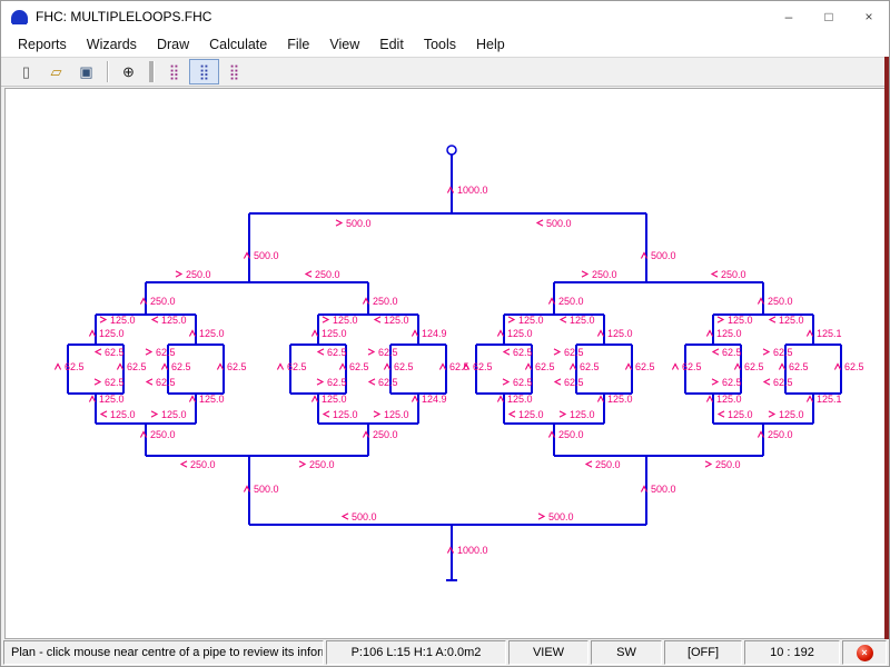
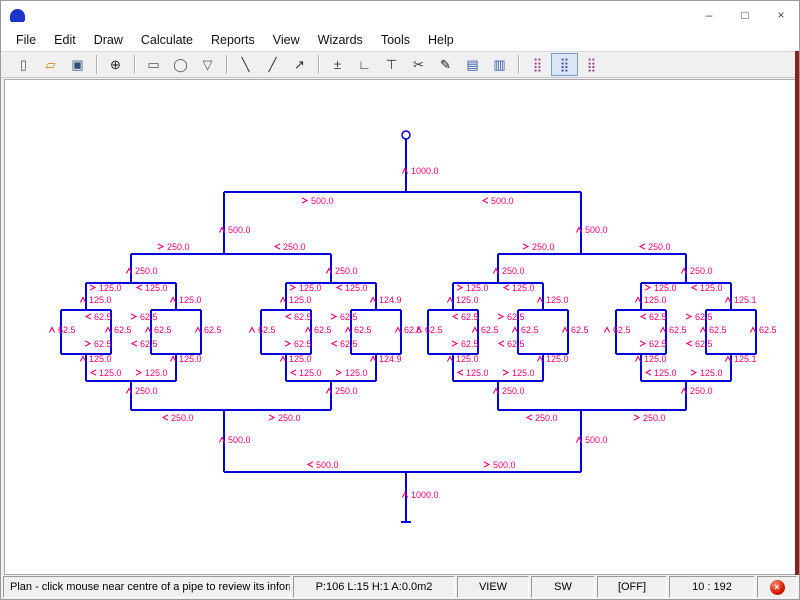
- FHC: MULTIPLELOOPS.FHC
  –
  □
  ×
- Reports
+ File
- Wizards
+ Edit
  Draw
  Calculate
- File
+ Reports
  View
- Edit
+ Wizards
  Tools
  Help
  ▯
  ▱
  ▣
  ⊕
+ ▭
+ ◯
+ ▽
+ ╲
+ ╱
+ ↗
+ ±
+ ∟
+ ⊤
+ ✂
+ ✎
+ ▤
+ ▥
  ⣿
  ⣿
  ⣿
  1000.0
  500.0
  500.0
  500.0
  500.0
  250.0
  250.0
  250.0
  250.0
  250.0
  125.0
  125.0
  125.0
  125.0
  62.5
  62.5
  62.5
  62.5
  62.5
  62.5
  62.5
  62.5
  125.0
  125.0
  125.0
  125.0
  250.0
  250.0
  125.0
  125.0
  125.0
  124.9
  62.5
  62.5
  62.5
  62.5
  62.5
  62.5
  62.5
  62.5
  125.0
  124.9
  125.0
  125.0
  250.0
  250.0
  125.0
  125.0
  125.0
  125.0
  62.5
  62.5
  62.5
  62.5
  62.5
  62.5
  62.5
  62.5
  125.0
  125.0
  125.0
  125.0
  250.0
  250.0
  125.0
  125.0
  125.0
  125.1
  62.5
  62.5
  62.5
  62.5
  62.5
  62.5
  62.5
  62.5
  125.0
  125.1
  125.0
  125.0
  250.0
  250.0
  250.0
  250.0
  250.0
  500.0
  500.0
  500.0
  500.0
  1000.0
  Plan - click mouse near centre of a pipe to review its infor
  P:106 L:15 H:1 A:0.0m2
  VIEW
  SW
  [OFF]
  10 : 192
  ×
